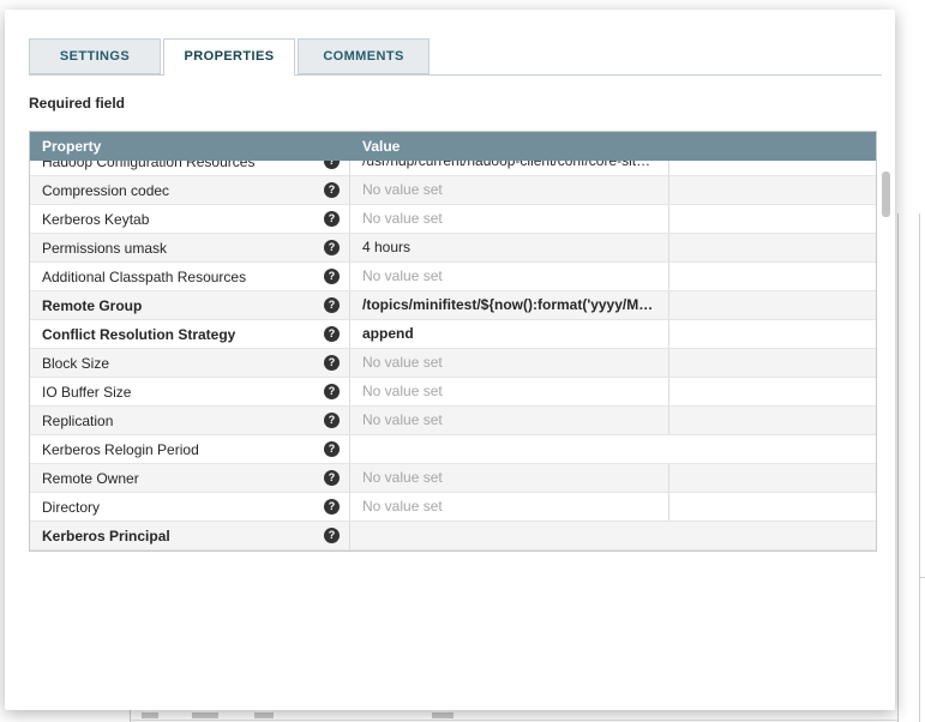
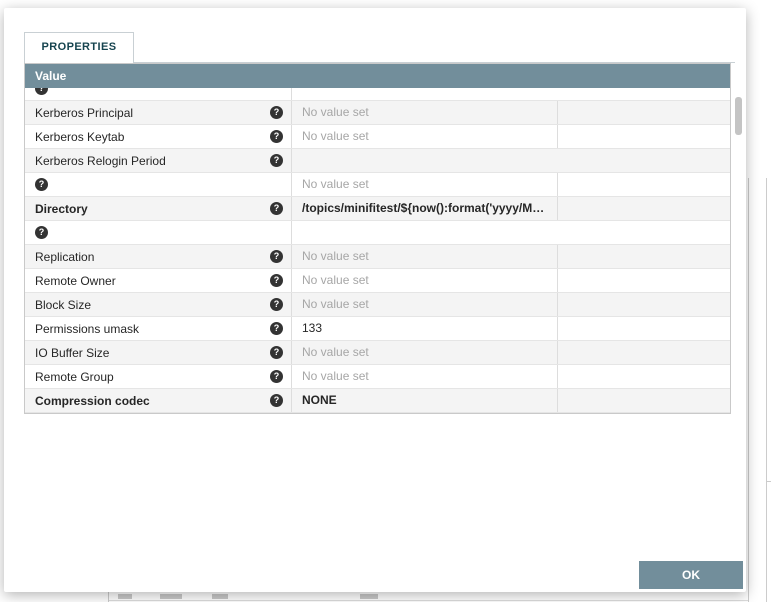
- SETTINGS
  PROPERTIES
- COMMENTS
- Required field
- Property
  Value
- Hadoop Configuration Resources
  ?
- /usr/hdp/current/hadoop-client/conf/core-site…
- Compression codec
+ Kerberos Principal
  ?
  No value set
  Kerberos Keytab
  ?
  No value set
- Permissions umask
+ Kerberos Relogin Period
  ?
- 4 hours
- Additional Classpath Resources
  ?
  No value set
- Remote Group
+ Directory
  ?
  /topics/minifitest/${now():format('yyyy/MMM
- Conflict Resolution Strategy
  ?
- append
- Block Size
+ Replication
  ?
  No value set
- IO Buffer Size
+ Remote Owner
  ?
  No value set
- Replication
+ Block Size
  ?
  No value set
- Kerberos Relogin Period
+ Permissions umask
  ?
+ 133
- Remote Owner
+ IO Buffer Size
  ?
  No value set
- Directory
+ Remote Group
  ?
  No value set
- Kerberos Principal
+ Compression codec
  ?
+ NONE
+ OK
